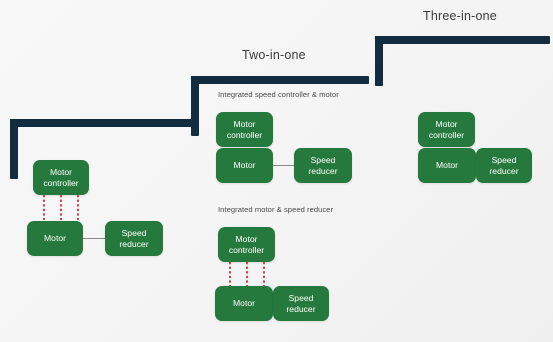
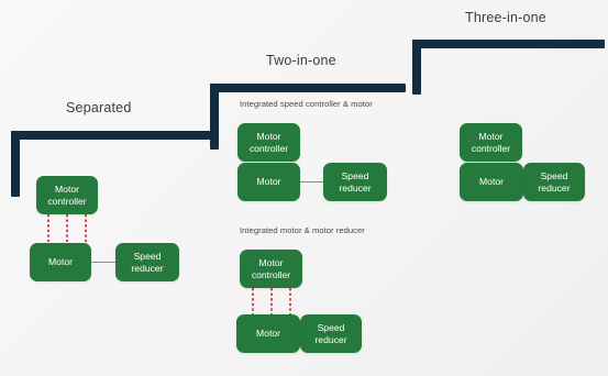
+ Separated
  Motor
  controller
  Motor
  Speed
  reducer
  Two-in-one
  Integrated speed controller & motor
  Motor
  controller
  Motor
  Speed
  reducer
- Integrated motor & speed reducer
+ Integrated motor & motor reducer
  Motor
  controller
  Motor
  Speed
  reducer
  Three-in-one
  Motor
  controller
  Motor
  Speed
  reducer
